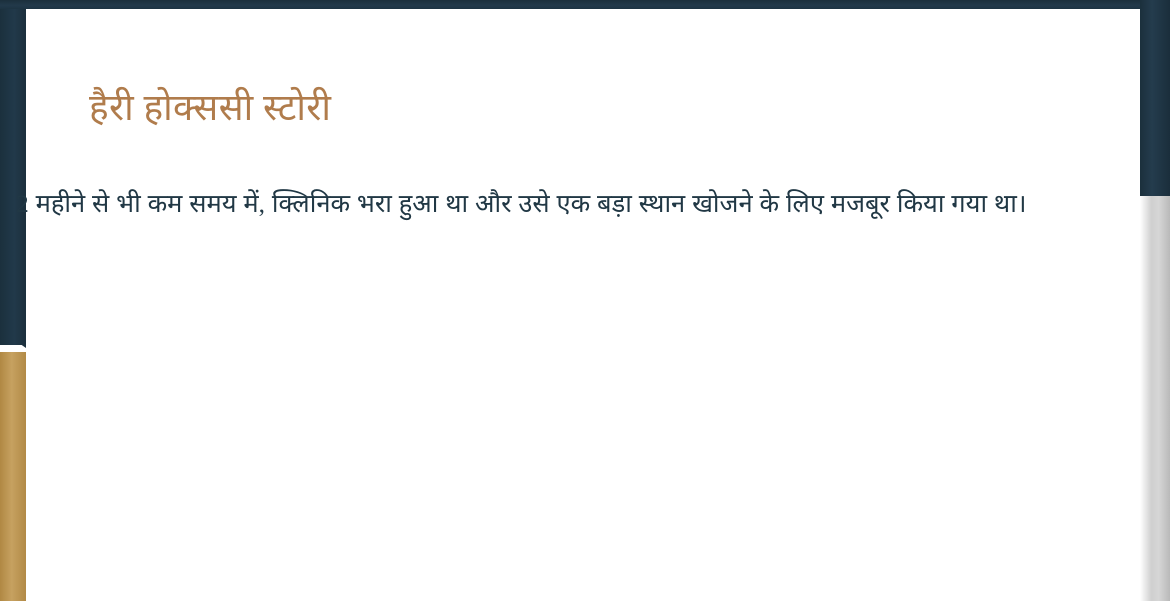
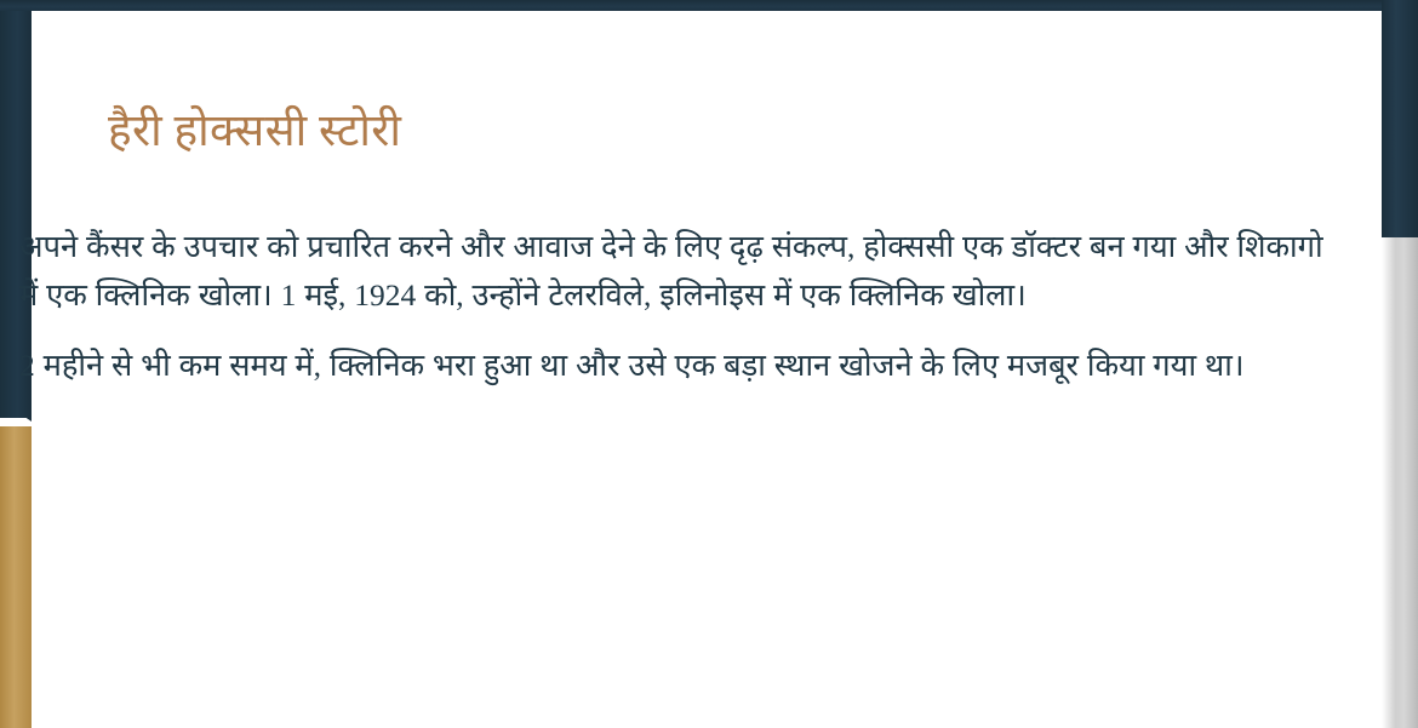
  हैरी होक्ससी स्टोरी
+ अपने कैंसर के उपचार को प्रचारित करने और आवाज देने के लिए दृढ़ संकल्प, होक्ससी एक डॉक्टर बन गया और शिकागो में एक क्लिनिक खोला। 1 मई, 1924 को, उन्होंने टेलरविले, इलिनोइस में एक क्लिनिक खोला।
  2 महीने से भी कम समय में, क्लिनिक भरा हुआ था और उसे एक बड़ा स्थान खोजने के लिए मजबूर किया गया था।
